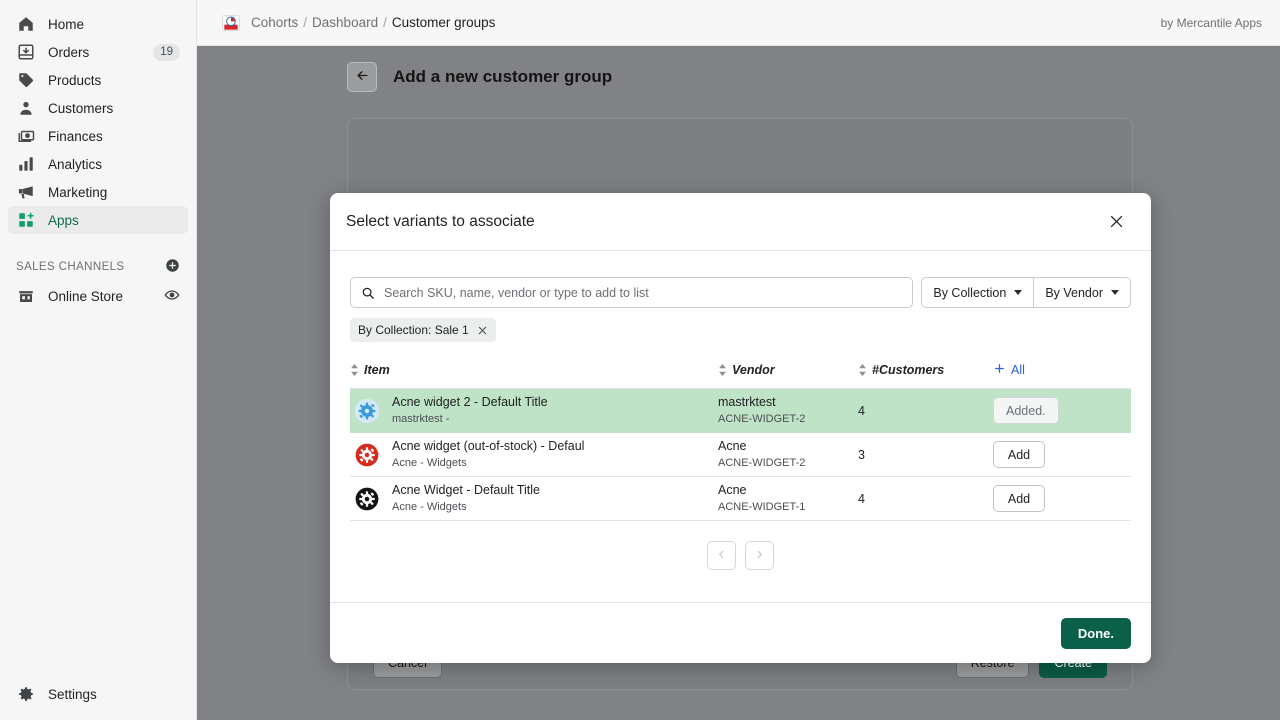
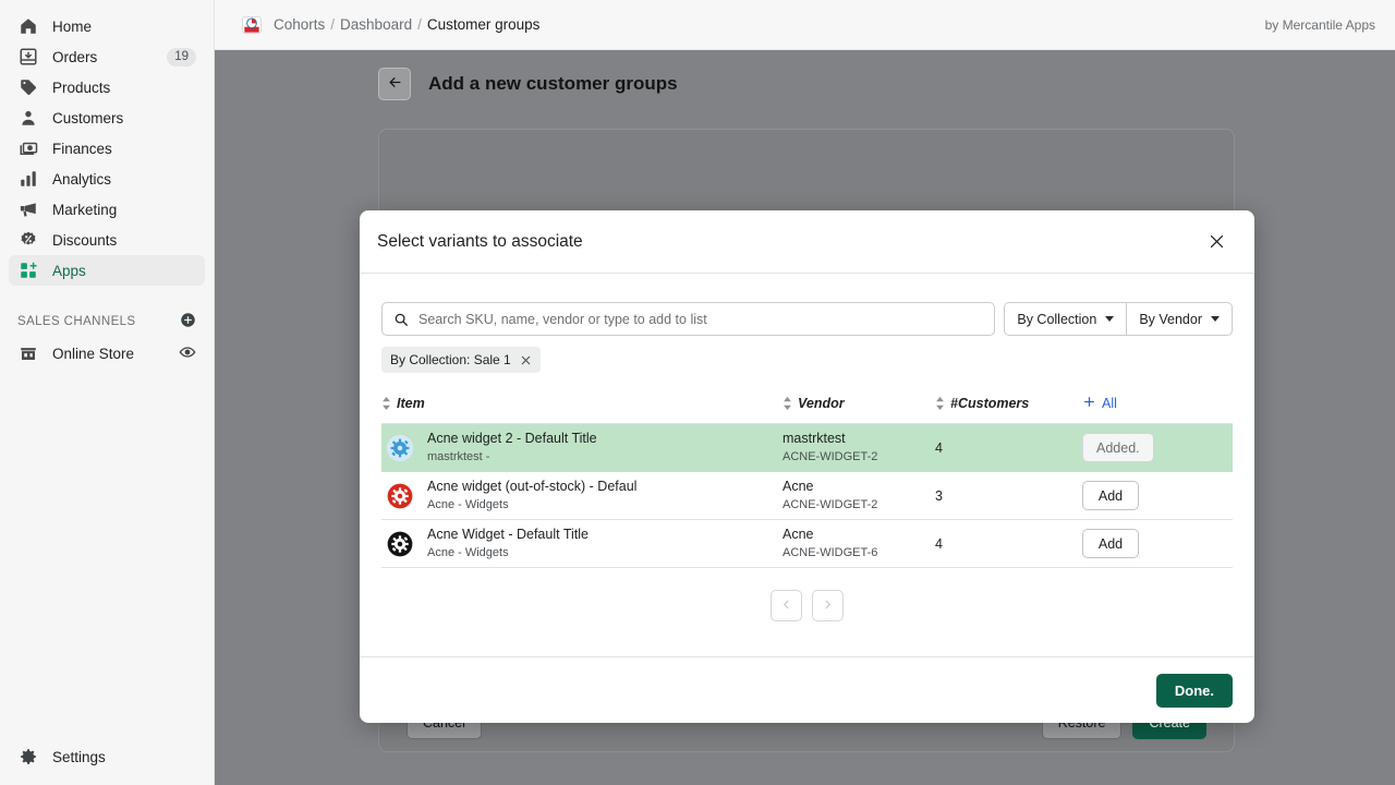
  Home
  Orders
  19
  Products
  Customers
  Finances
  Analytics
  Marketing
+ Discounts
  Apps
  SALES CHANNELS
  Online Store
  Settings
  Cohorts
  /
  Dashboard
  /
  Customer groups
  by Mercantile Apps
- Add a new customer group
+ Add a new customer groups
  Cancel
  Restore
  Create
  Select variants to associate
  Search SKU, name, vendor or type to add to list
  By Collection
  By Vendor
  By Collection: Sale 1
  Item	Vendor	#Customers	All
  Acne widget 2 - Default Title mastrktest -	mastrktest ACNE-WIDGET-2	4	Added.
  Acne widget (out-of-stock) - Defaul Acne - Widgets	Acne ACNE-WIDGET-2	3	Add
- Acne Widget - Default Title Acne - Widgets	Acne ACNE-WIDGET-1	4	Add
+ Acne Widget - Default Title Acne - Widgets	Acne ACNE-WIDGET-6	4	Add
  Done.
